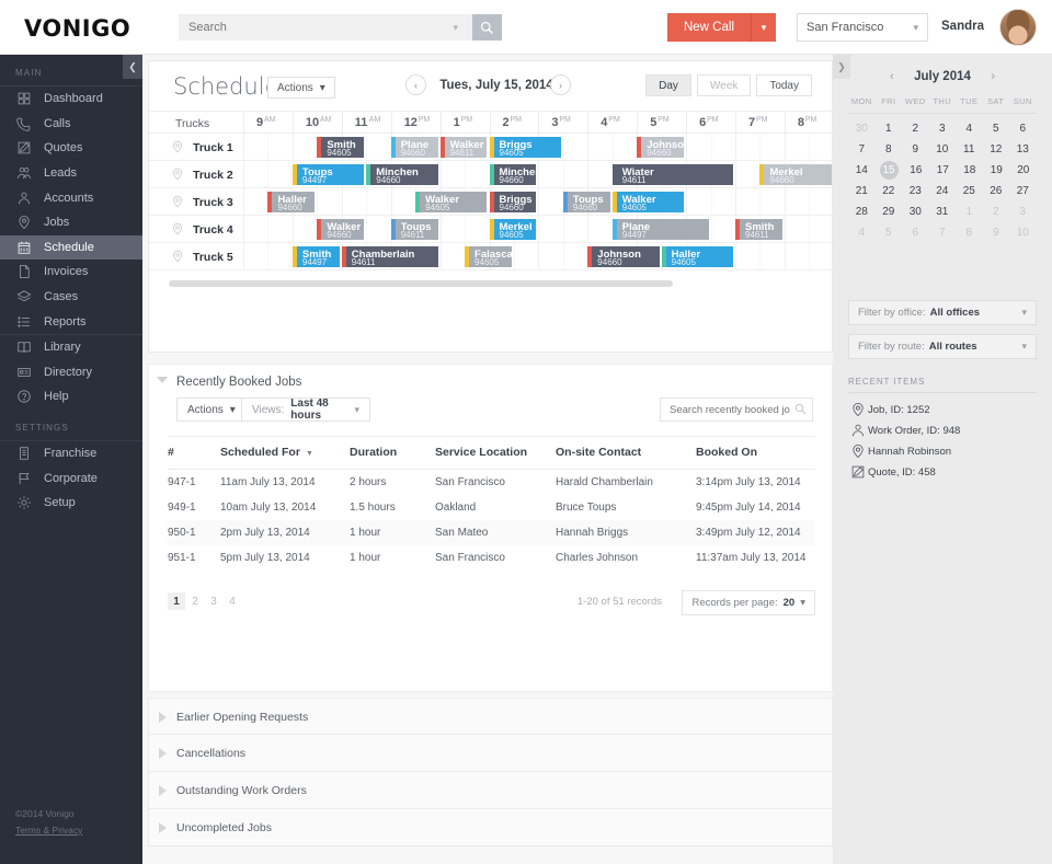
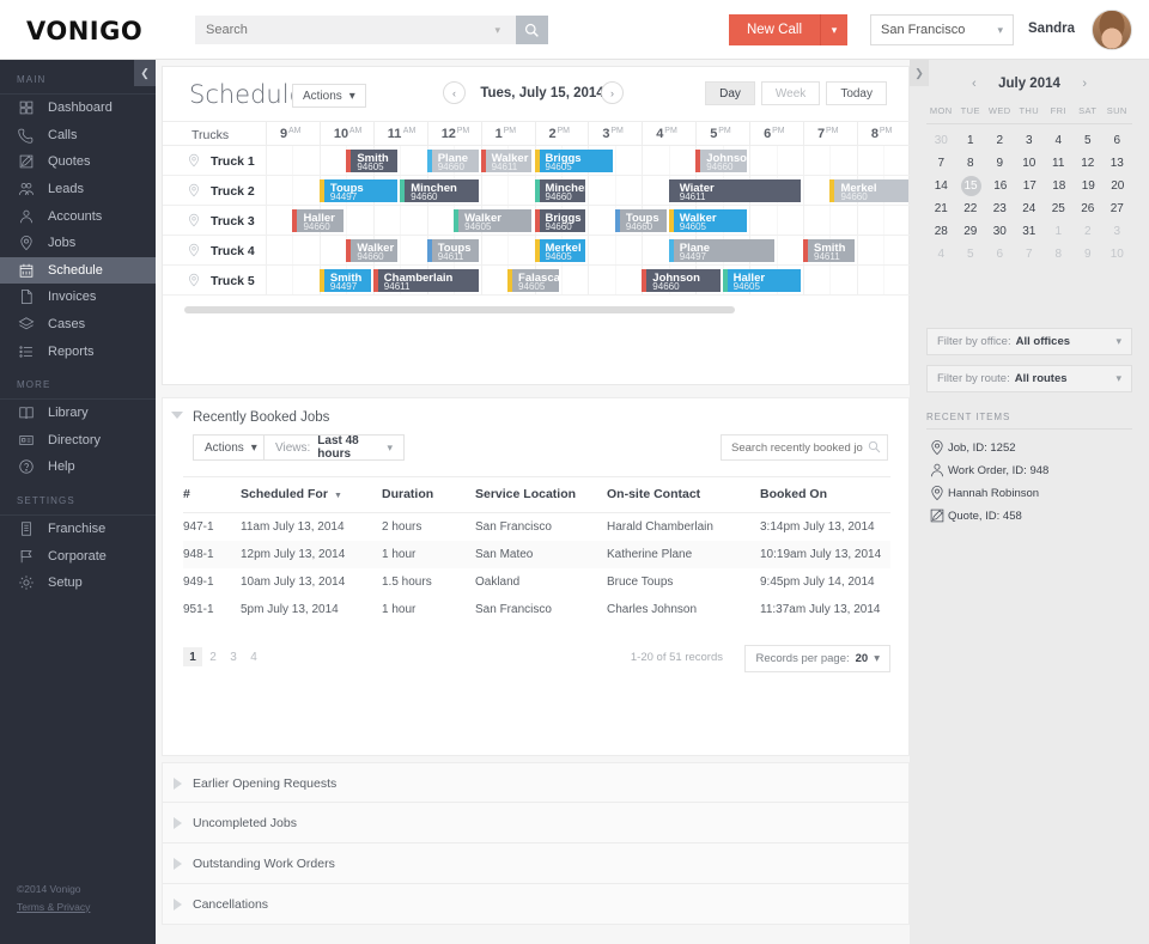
  VONIGO
  Search
  ▾
  New Call
  ▾
  San Francisco
  ▾
  Sandra
  ❮
  MAIN
  Dashboard
  Calls
  Quotes
  Leads
  Accounts
  Jobs
  Schedule
  Invoices
  Cases
  Reports
+ MORE
  Library
  Directory
  Help
  SETTINGS
  Franchise
  Corporate
  Setup
  ©2014 Vonigo
  Terms & Privacy
  Schedul
  Actions
  ▾
  ‹
  Tues, July 15, 201
  ›
  Day
  Week
  Today
  Trucks
  9
  10
  11
  12
  1
  2
  3
  4
  5
  6
  7
  8
  Truck 1
  Smith
  94605
  Plane
  94660
  Walker
  94611
  Briggs
  94605
  Johnso
  94660
  Truck 2
  Toups
  94497
  Minchen
  94660
  Minche
  94660
  Wiater
  94611
  Merkel
  94660
  Truck 3
  Haller
  94660
  Walker
  94605
  Briggs
  94660
  Toups
  94660
  Walker
  94605
  Truck 4
  Walker
  94660
  Toups
  94611
  Merkel
  94605
  Plane
  94497
  Smith
  94611
  Truck 5
  Smith
  94497
  Chamberlain
  94611
  Falasca
  94605
  Johnson
  94660
  Haller
  94605
  Recently Booked Jobs
  Actions
  ▾
  Views:
  Last 48 hours
  ▾
  Search recently booked jo
  #	Scheduled For	Duration	Service Location	On-site Contact	Booked On
  947-1	11am July 13, 2014	2 hours	San Francisco	Harald Chamberlain	3:14pm July 13, 2014
+ 948-1	12pm July 13, 2014	1 hour	San Mateo	Katherine Plane	10:19am July 13, 2014
  949-1	10am July 13, 2014	1.5 hours	Oakland	Bruce Toups	9:45pm July 14, 2014
- 950-1	2pm July 13, 2014	1 hour	San Mateo	Hannah Briggs	3:49pm July 12, 2014
  951-1	5pm July 13, 2014	1 hour	San Francisco	Charles Johnson	11:37am July 13, 2014
  1
  2
  3
  4
  1-20 of 51 records
  Records per page:
  20
  ▾
  Earlier Opening Requests
- Cancellations
+ Uncompleted Jobs
  Outstanding Work Orders
- Uncompleted Jobs
+ Cancellations
  ❯
  ‹
  July 2014
  ›
  MON
- FRI
+ TUE
  WED
  THU
- TUE
+ FRI
  SAT
  SUN
  30
  1
  2
  3
  4
  5
  6
  7
  8
  9
  10
  11
  12
  13
  14
  15
  16
  17
  18
  19
  20
  21
  22
  23
  24
  25
  26
  27
  28
  29
  30
  31
  1
  2
  3
  4
  5
  6
  7
  8
  9
  10
  Filter by office:
  All offices
  ▾
  Filter by route:
  All routes
  ▾
  RECENT ITEMS
  Job, ID: 1252
  Work Order, ID: 948
  Hannah Robinson
  Quote, ID: 458
